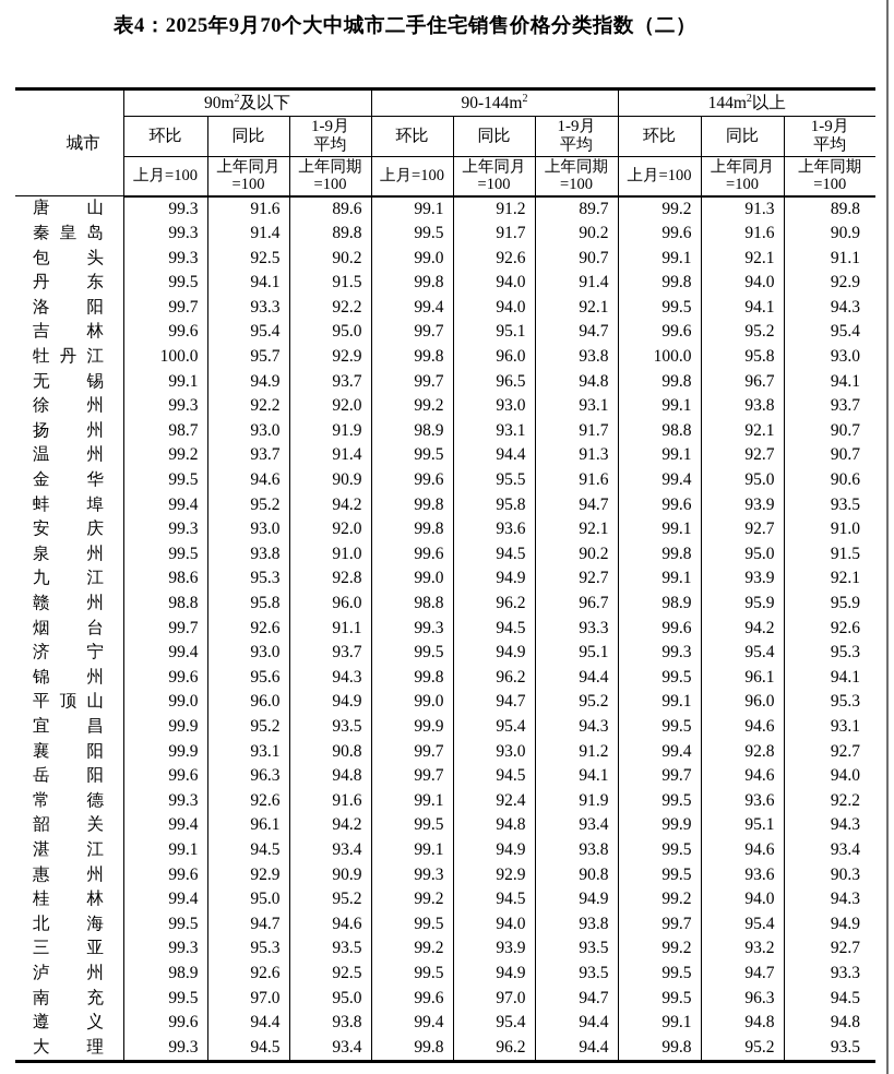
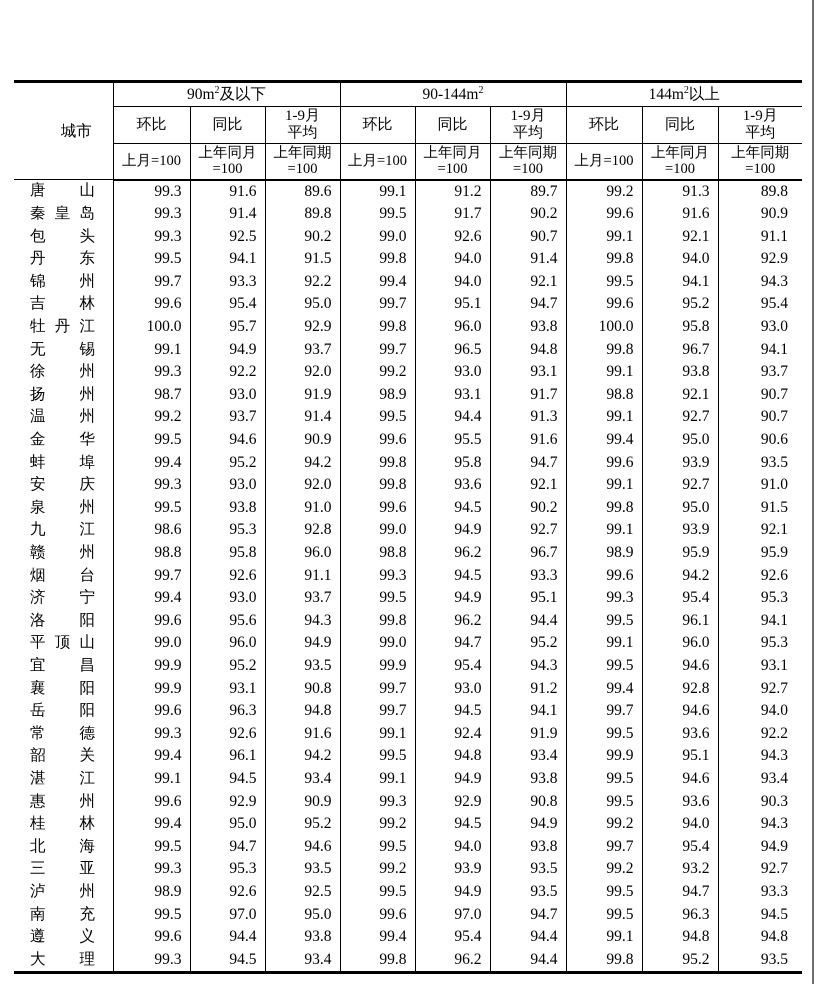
- 表4：2025年9月70个大中城市二手住宅销售价格分类指数（二）
  城市	90m2及以下	90-144m2	144m2以上
  环比	同比	1-9月平均	环比	同比	1-9月平均	环比	同比	1-9月平均
  上月=100	上年同月=100	上年同期=100	上月=100	上年同月=100	上年同期=100	上月=100	上年同月=100	上年同期=100
  唐山	99.3	91.6	89.6	99.1	91.2	89.7	99.2	91.3	89.8
  秦皇岛	99.3	91.4	89.8	99.5	91.7	90.2	99.6	91.6	90.9
  包头	99.3	92.5	90.2	99.0	92.6	90.7	99.1	92.1	91.1
  丹东	99.5	94.1	91.5	99.8	94.0	91.4	99.8	94.0	92.9
- 洛阳	99.7	93.3	92.2	99.4	94.0	92.1	99.5	94.1	94.3
+ 锦州	99.7	93.3	92.2	99.4	94.0	92.1	99.5	94.1	94.3
  吉林	99.6	95.4	95.0	99.7	95.1	94.7	99.6	95.2	95.4
  牡丹江	100.0	95.7	92.9	99.8	96.0	93.8	100.0	95.8	93.0
  无锡	99.1	94.9	93.7	99.7	96.5	94.8	99.8	96.7	94.1
  徐州	99.3	92.2	92.0	99.2	93.0	93.1	99.1	93.8	93.7
  扬州	98.7	93.0	91.9	98.9	93.1	91.7	98.8	92.1	90.7
  温州	99.2	93.7	91.4	99.5	94.4	91.3	99.1	92.7	90.7
  金华	99.5	94.6	90.9	99.6	95.5	91.6	99.4	95.0	90.6
  蚌埠	99.4	95.2	94.2	99.8	95.8	94.7	99.6	93.9	93.5
  安庆	99.3	93.0	92.0	99.8	93.6	92.1	99.1	92.7	91.0
  泉州	99.5	93.8	91.0	99.6	94.5	90.2	99.8	95.0	91.5
  九江	98.6	95.3	92.8	99.0	94.9	92.7	99.1	93.9	92.1
  赣州	98.8	95.8	96.0	98.8	96.2	96.7	98.9	95.9	95.9
  烟台	99.7	92.6	91.1	99.3	94.5	93.3	99.6	94.2	92.6
  济宁	99.4	93.0	93.7	99.5	94.9	95.1	99.3	95.4	95.3
- 锦州	99.6	95.6	94.3	99.8	96.2	94.4	99.5	96.1	94.1
+ 洛阳	99.6	95.6	94.3	99.8	96.2	94.4	99.5	96.1	94.1
  平顶山	99.0	96.0	94.9	99.0	94.7	95.2	99.1	96.0	95.3
  宜昌	99.9	95.2	93.5	99.9	95.4	94.3	99.5	94.6	93.1
  襄阳	99.9	93.1	90.8	99.7	93.0	91.2	99.4	92.8	92.7
  岳阳	99.6	96.3	94.8	99.7	94.5	94.1	99.7	94.6	94.0
  常德	99.3	92.6	91.6	99.1	92.4	91.9	99.5	93.6	92.2
  韶关	99.4	96.1	94.2	99.5	94.8	93.4	99.9	95.1	94.3
  湛江	99.1	94.5	93.4	99.1	94.9	93.8	99.5	94.6	93.4
  惠州	99.6	92.9	90.9	99.3	92.9	90.8	99.5	93.6	90.3
  桂林	99.4	95.0	95.2	99.2	94.5	94.9	99.2	94.0	94.3
  北海	99.5	94.7	94.6	99.5	94.0	93.8	99.7	95.4	94.9
  三亚	99.3	95.3	93.5	99.2	93.9	93.5	99.2	93.2	92.7
  泸州	98.9	92.6	92.5	99.5	94.9	93.5	99.5	94.7	93.3
  南充	99.5	97.0	95.0	99.6	97.0	94.7	99.5	96.3	94.5
  遵义	99.6	94.4	93.8	99.4	95.4	94.4	99.1	94.8	94.8
  大理	99.3	94.5	93.4	99.8	96.2	94.4	99.8	95.2	93.5
